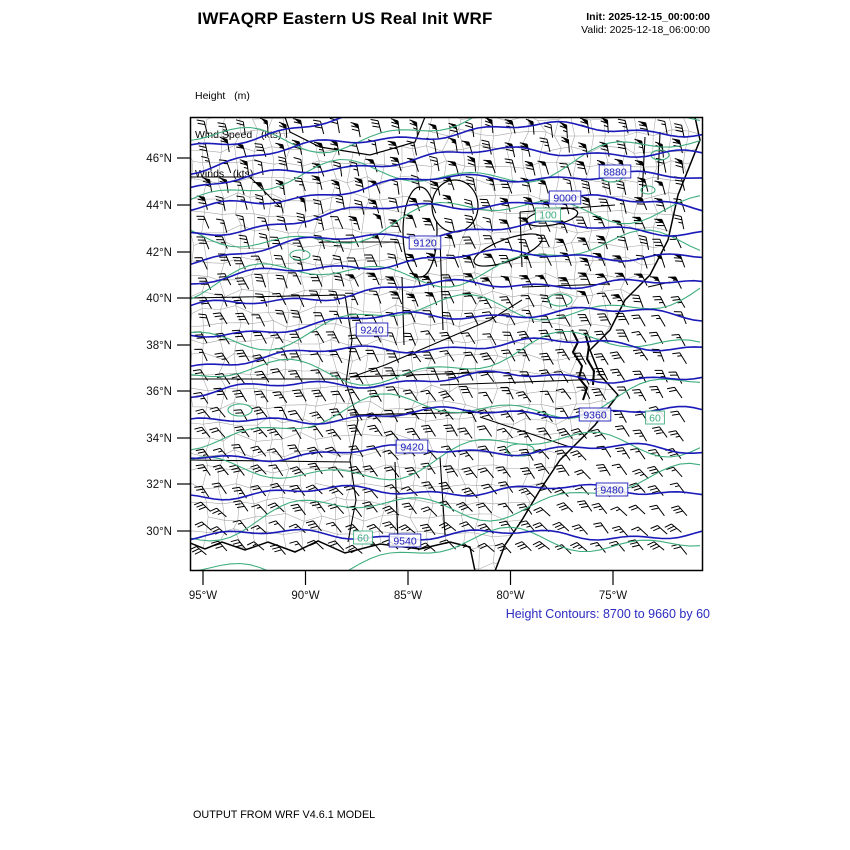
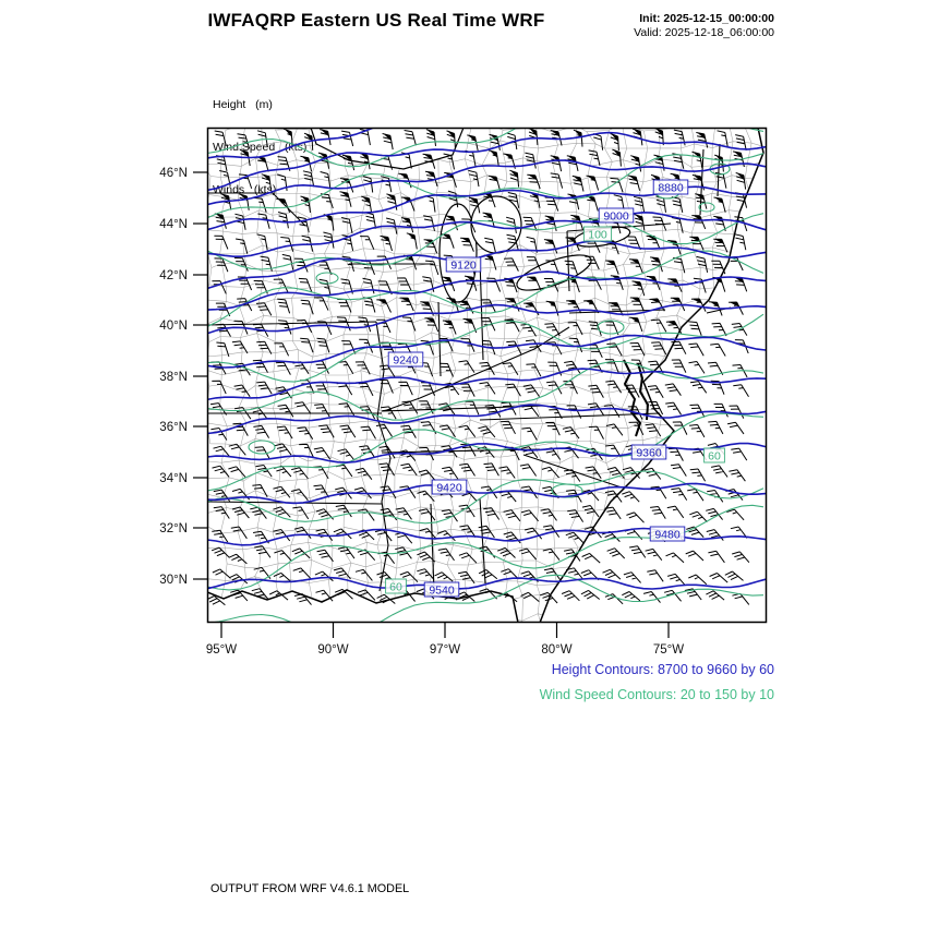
- IWFAQRP Eastern US Real Init WRF
+ IWFAQRP Eastern US Real Time WRF
  Init: 2025-12-15_00:00:00
  Valid: 2025-12-18_06:00:00
  Height (m)
  Wind Speed (t)
  Winds (kts)
  8880
  9000
  9120
  9240
  9360
  9420
  9480
  9540
  100
  60
  60
  46°N
  44°N
  42°N
  40°N
  38°N
  36°N
  34°N
  32°N
  30°N
  95°W
  90°W
- 85°W
+ 97°W
  80°W
  75°W
  Height Contours: 8700 to 9660 by 60
+ Wind Speed Contours: 20 to 150 by 10
  OUTPUT FROM WRF V4.6.1 MODEL
